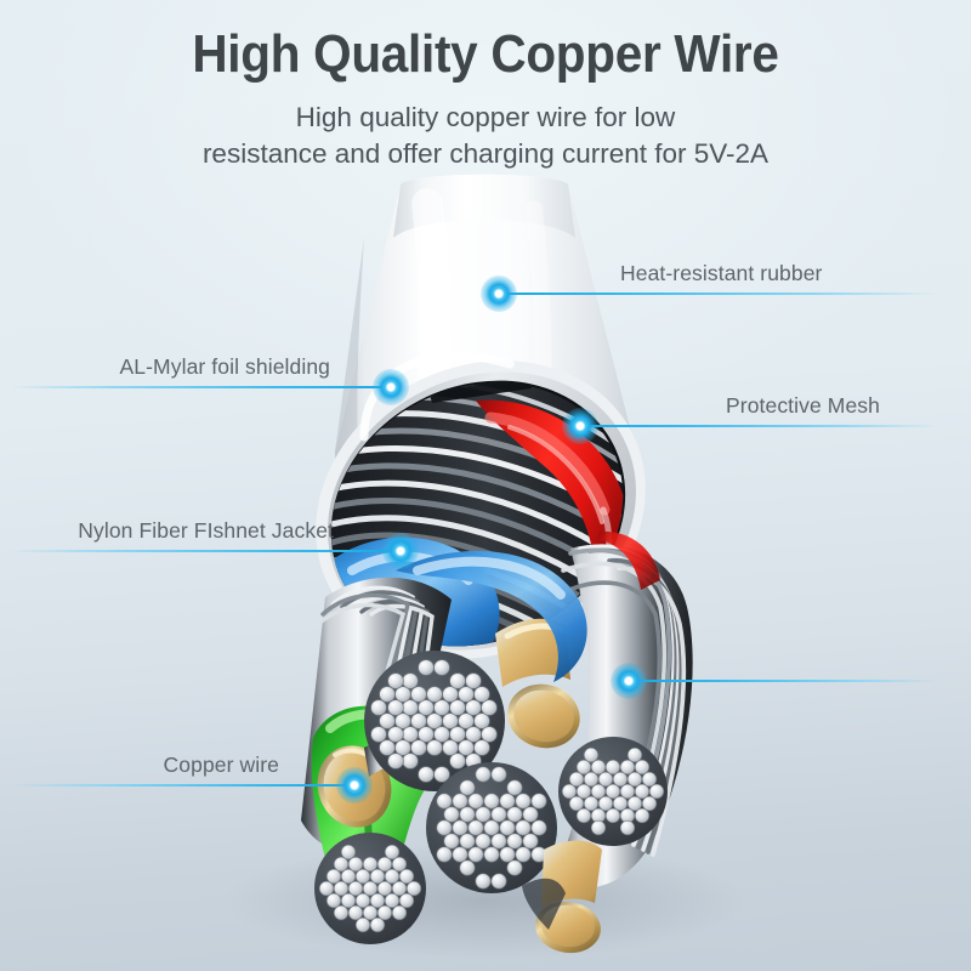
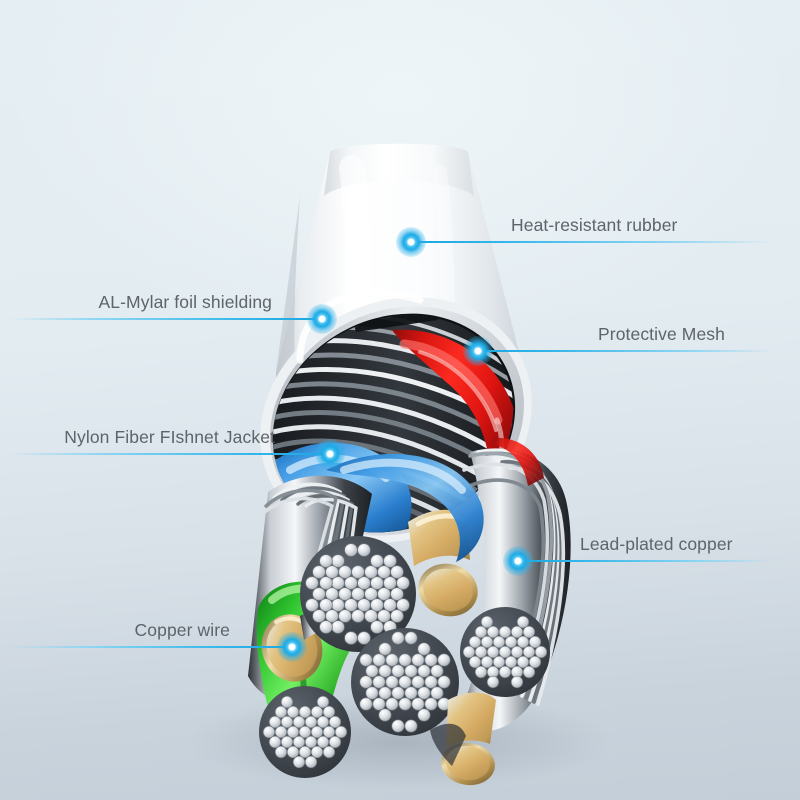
- High Quality Copper Wire
- High quality copper wire for low
- resistance and offer charging current for 5V-2A
  Heat-resistant rubber
  AL-Mylar foil shielding
  Protective Mesh
  Nylon Fiber FIshnet Jacket
+ Lead-plated copper
  Copper wire
